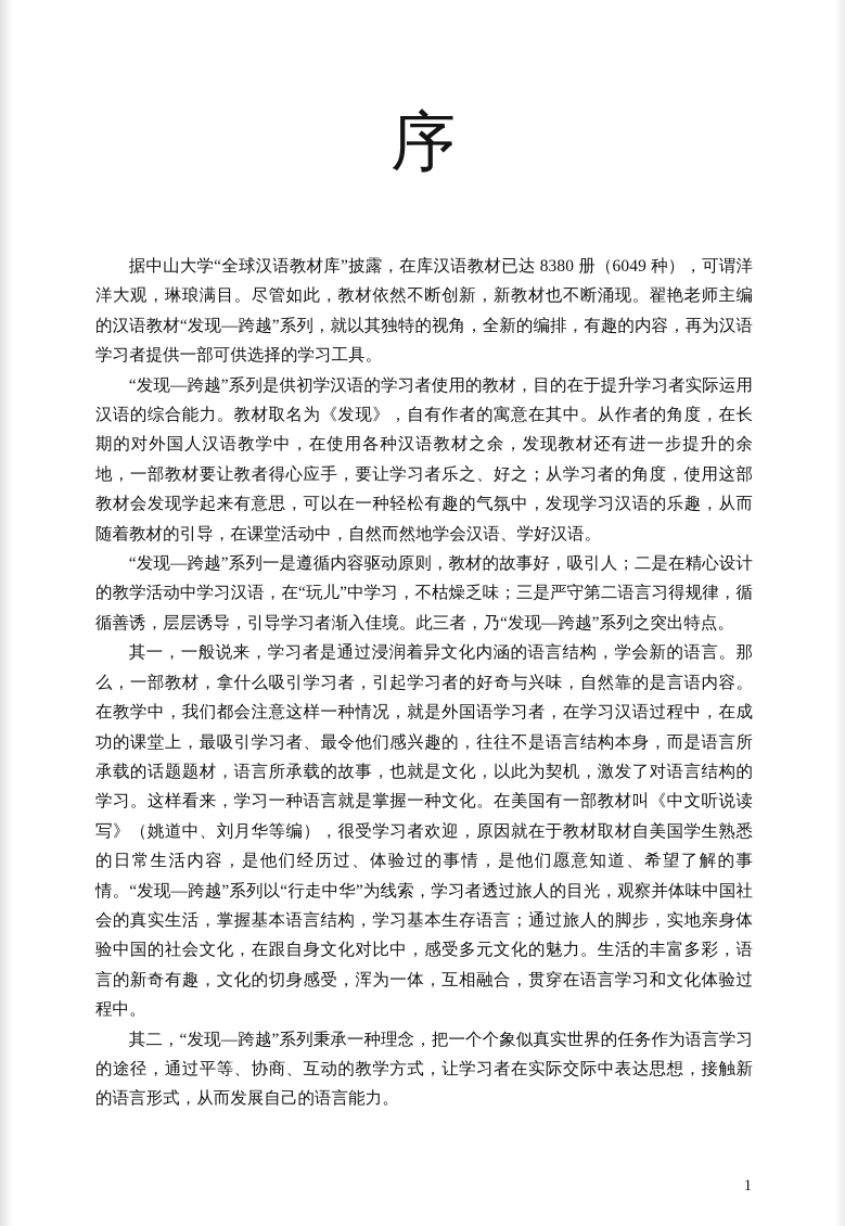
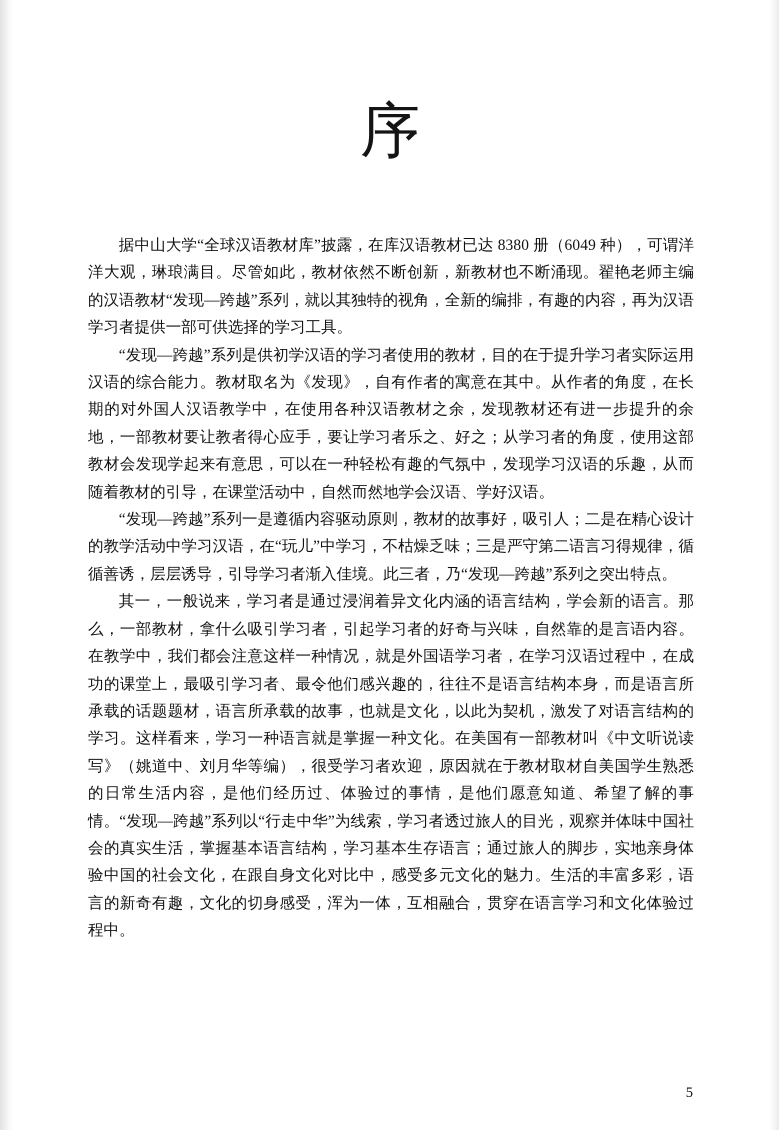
  序
  据中山大学“全球汉语教材库”披露，在库汉语教材已达 8380 册（6049 种），可谓洋洋大观，琳琅满目。尽管如此，教材依然不断创新，新教材也不断涌现。翟艳老师主编的汉语教材“发现—跨越”系列，就以其独特的视角，全新的编排，有趣的内容，再为汉语学习者提供一部可供选择的学习工具。
  “发现—跨越”系列是供初学汉语的学习者使用的教材，目的在于提升学习者实际运用汉语的综合能力。教材取名为《发现》，自有作者的寓意在其中。从作者的角度，在长期的对外国人汉语教学中，在使用各种汉语教材之余，发现教材还有进一步提升的余地，一部教材要让教者得心应手，要让学习者乐之、好之；从学习者的角度，使用这部教材会发现学起来有意思，可以在一种轻松有趣的气氛中，发现学习汉语的乐趣，从而随着教材的引导，在课堂活动中，自然而然地学会汉语、学好汉语。
  “发现—跨越”系列一是遵循内容驱动原则，教材的故事好，吸引人；二是在精心设计的教学活动中学习汉语，在“玩儿”中学习，不枯燥乏味；三是严守第二语言习得规律，循循善诱，层层诱导，引导学习者渐入佳境。此三者，乃“发现—跨越”系列之突出特点。
  其一，一般说来，学习者是通过浸润着异文化内涵的语言结构，学会新的语言。那么，一部教材，拿什么吸引学习者，引起学习者的好奇与兴味，自然靠的是言语内容。在教学中，我们都会注意这样一种情况，就是外国语学习者，在学习汉语过程中，在成功的课堂上，最吸引学习者、最令他们感兴趣的，往往不是语言结构本身，而是语言所承载的话题题材，语言所承载的故事，也就是文化，以此为契机，激发了对语言结构的学习。这样看来，学习一种语言就是掌握一种文化。在美国有一部教材叫《中文听说读写》（姚道中、刘月华等编），很受学习者欢迎，原因就在于教材取材自美国学生熟悉的日常生活内容，是他们经历过、体验过的事情，是他们愿意知道、希望了解的事情。“发现—跨越”系列以“行走中华”为线索，学习者透过旅人的目光，观察并体味中国社会的真实生活，掌握基本语言结构，学习基本生存语言；通过旅人的脚步，实地亲身体验中国的社会文化，在跟自身文化对比中，感受多元文化的魅力。生活的丰富多彩，语言的新奇有趣，文化的切身感受，浑为一体，互相融合，贯穿在语言学习和文化体验过程中。
- 其二，“发现—跨越”系列秉承一种理念，把一个个象似真实世界的任务作为语言学习的途径，通过平等、协商、互动的教学方式，让学习者在实际交际中表达思想，接触新的语言形式，从而发展自己的语言能力。
- 1
+ 5
